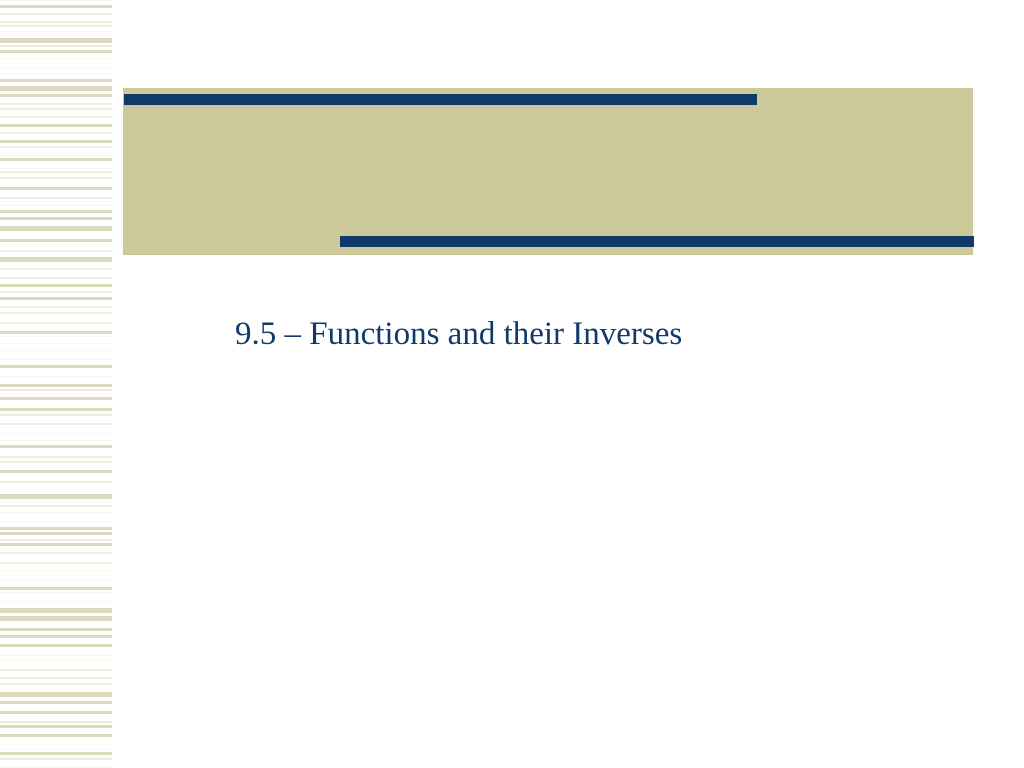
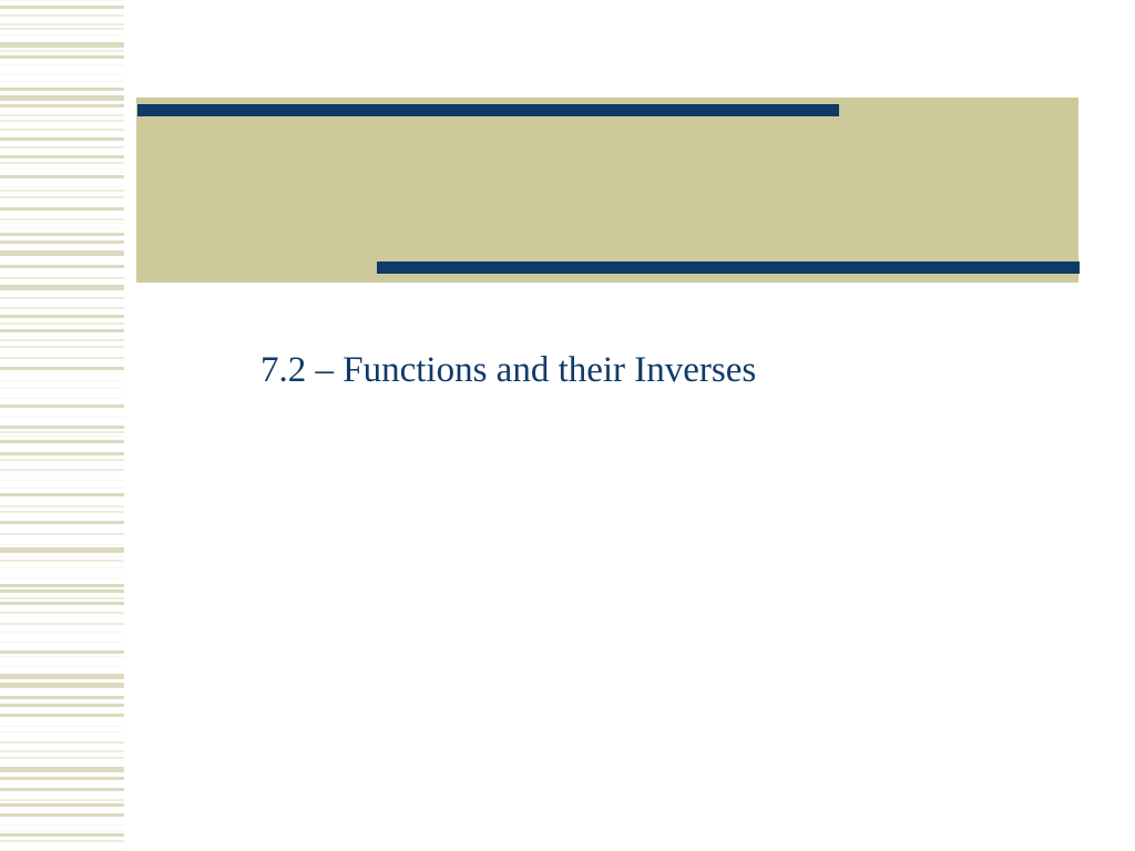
- 9.5 – Functions and their Inverses
+ 7.2 – Functions and their Inverses
